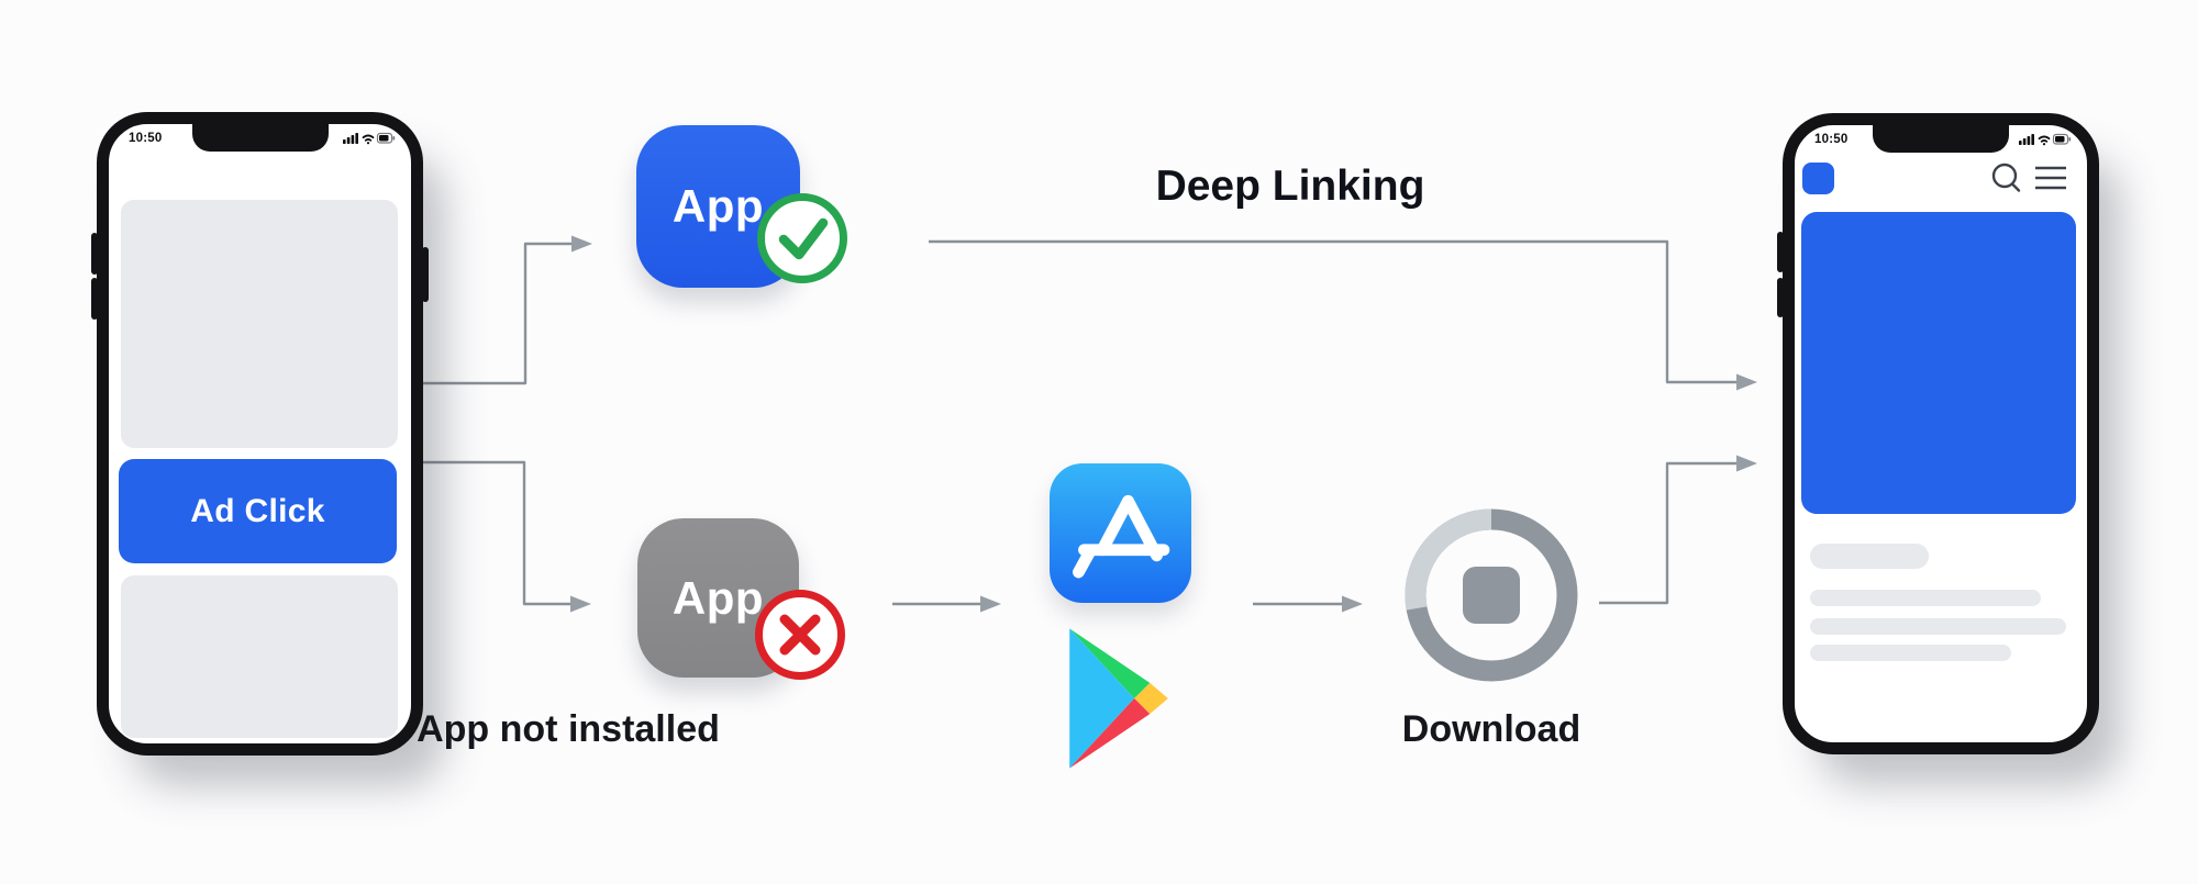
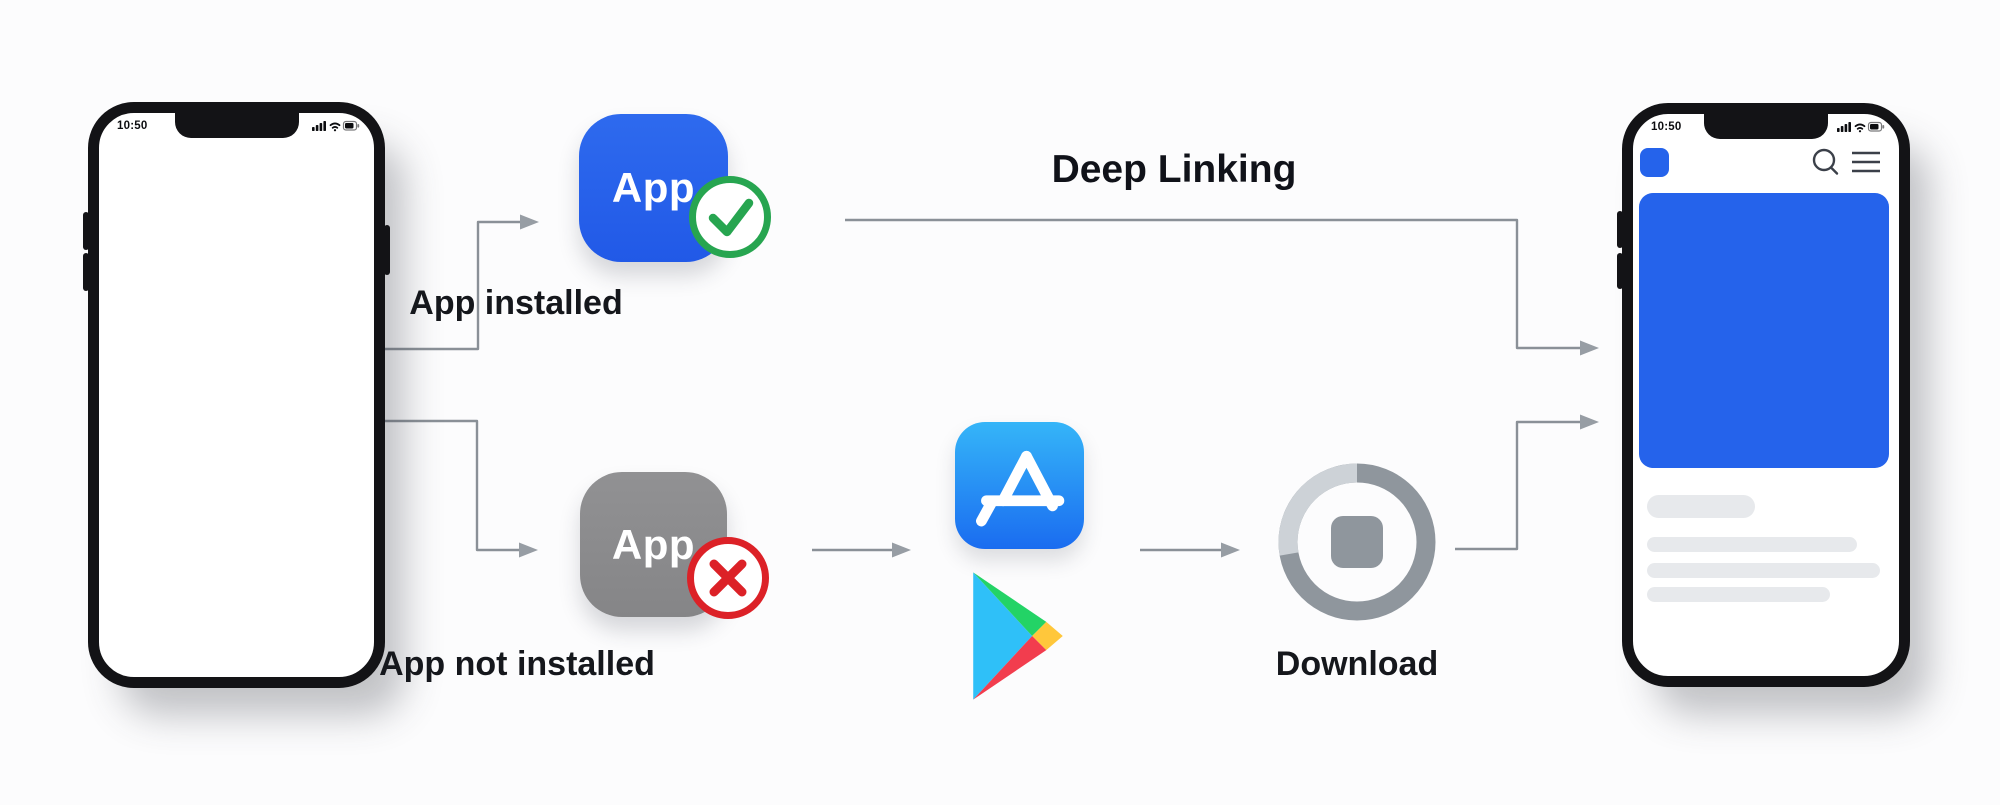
  10:50
- Ad Click
  App
+ App installed
  Deep Linking
  App
  App not installed
  Download
  10:50
